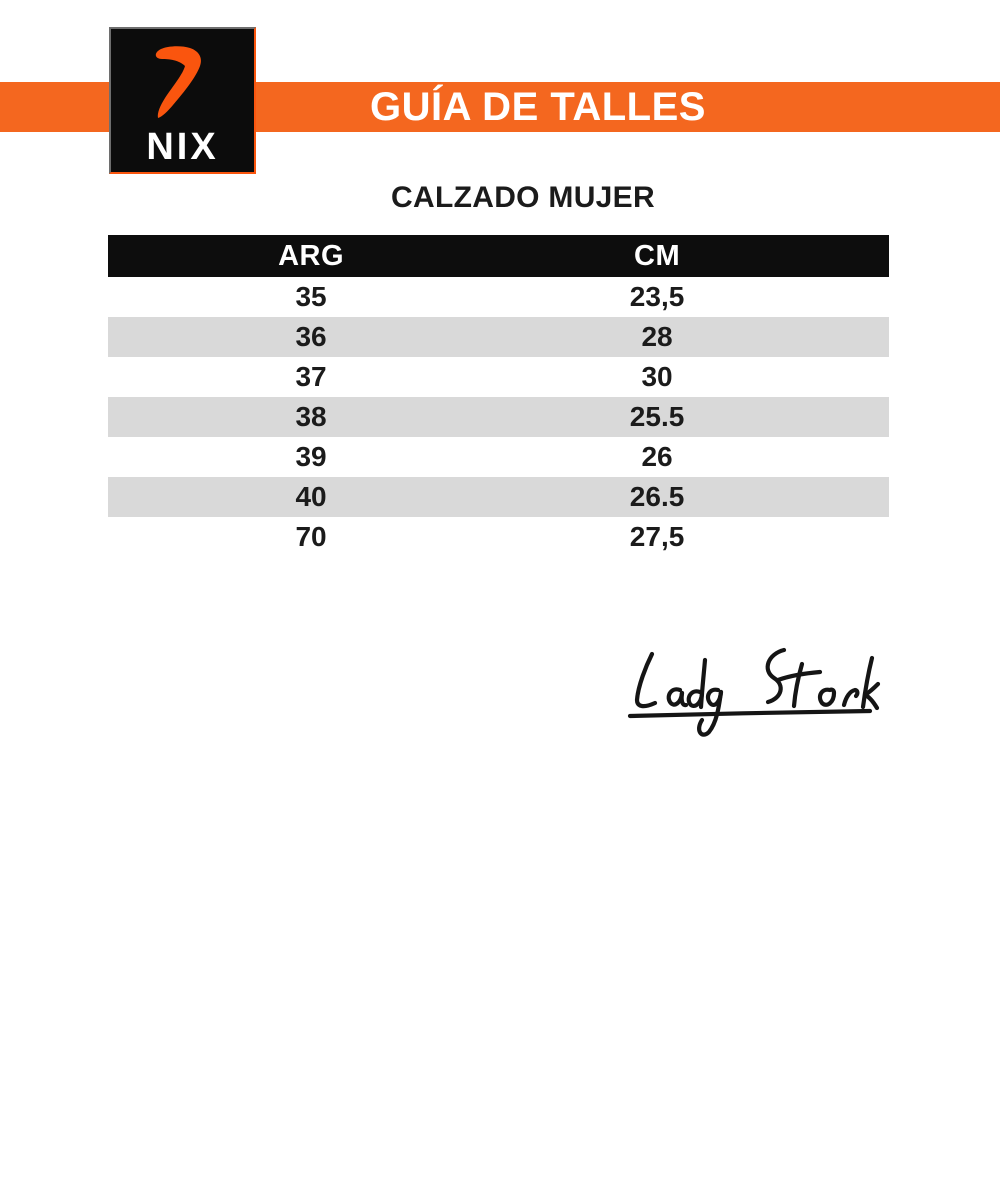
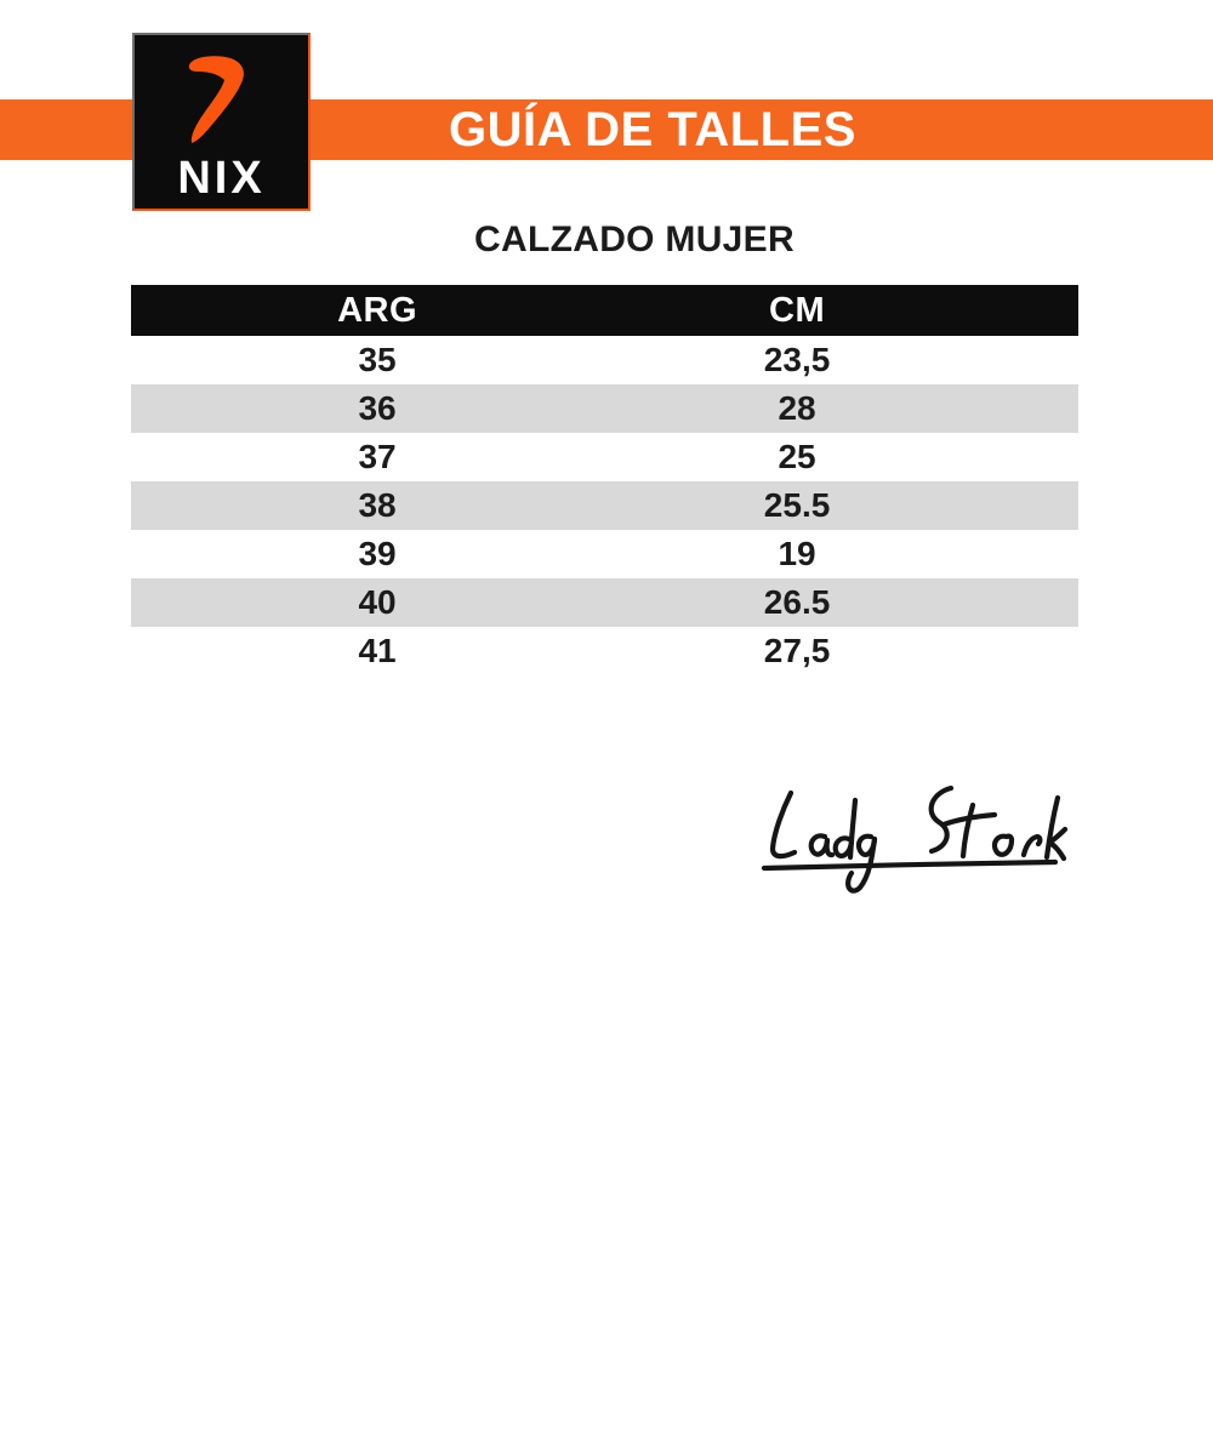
  GUÍA DE TALLES
  NIX
  CALZADO MUJER
  ARG	CM
  35	23,5
  36	28
- 37	30
+ 37	25
  38	25.5
- 39	26
+ 39	19
  40	26.5
- 70	27,5
+ 41	27,5
